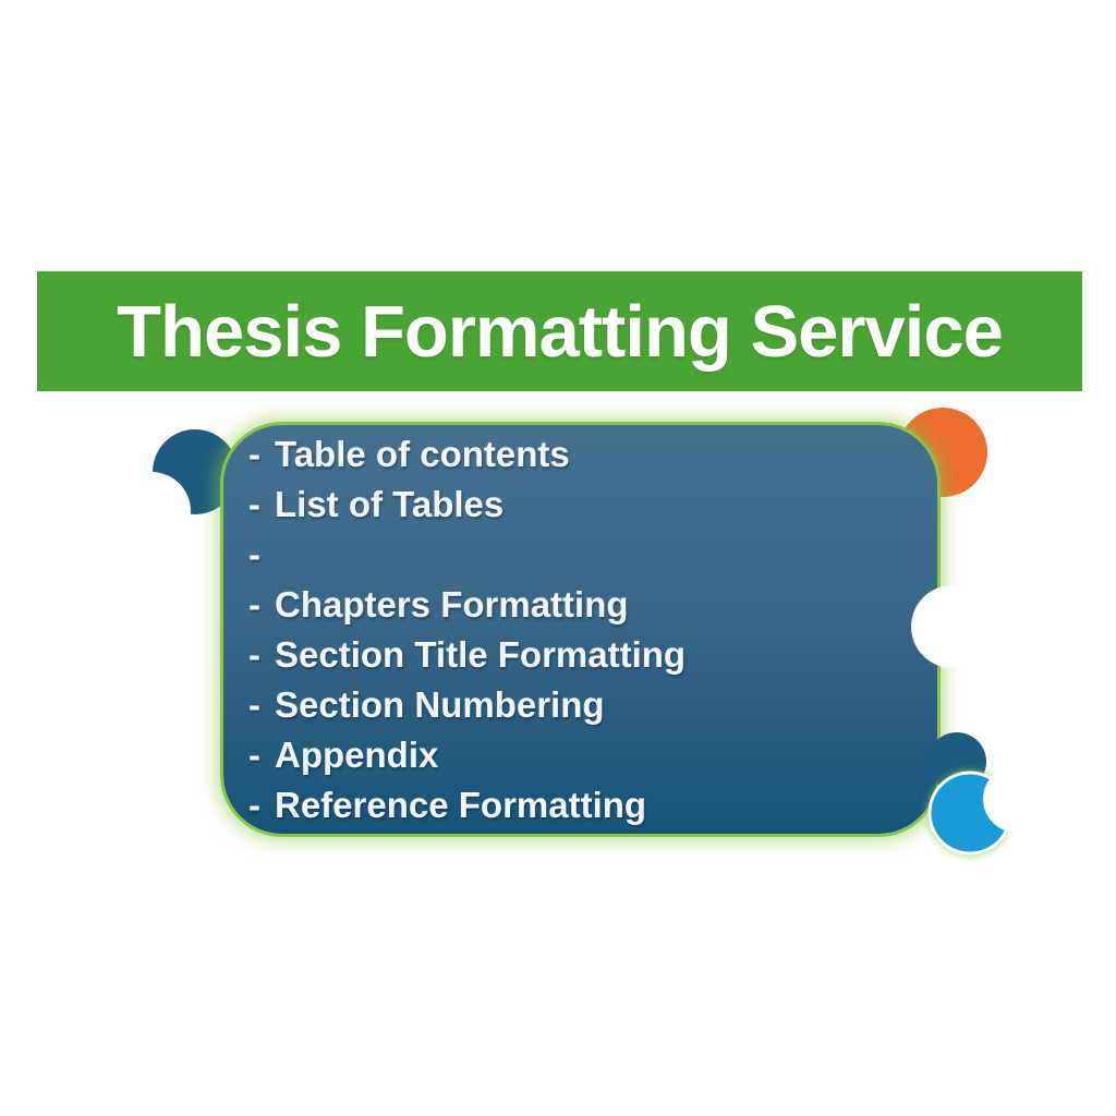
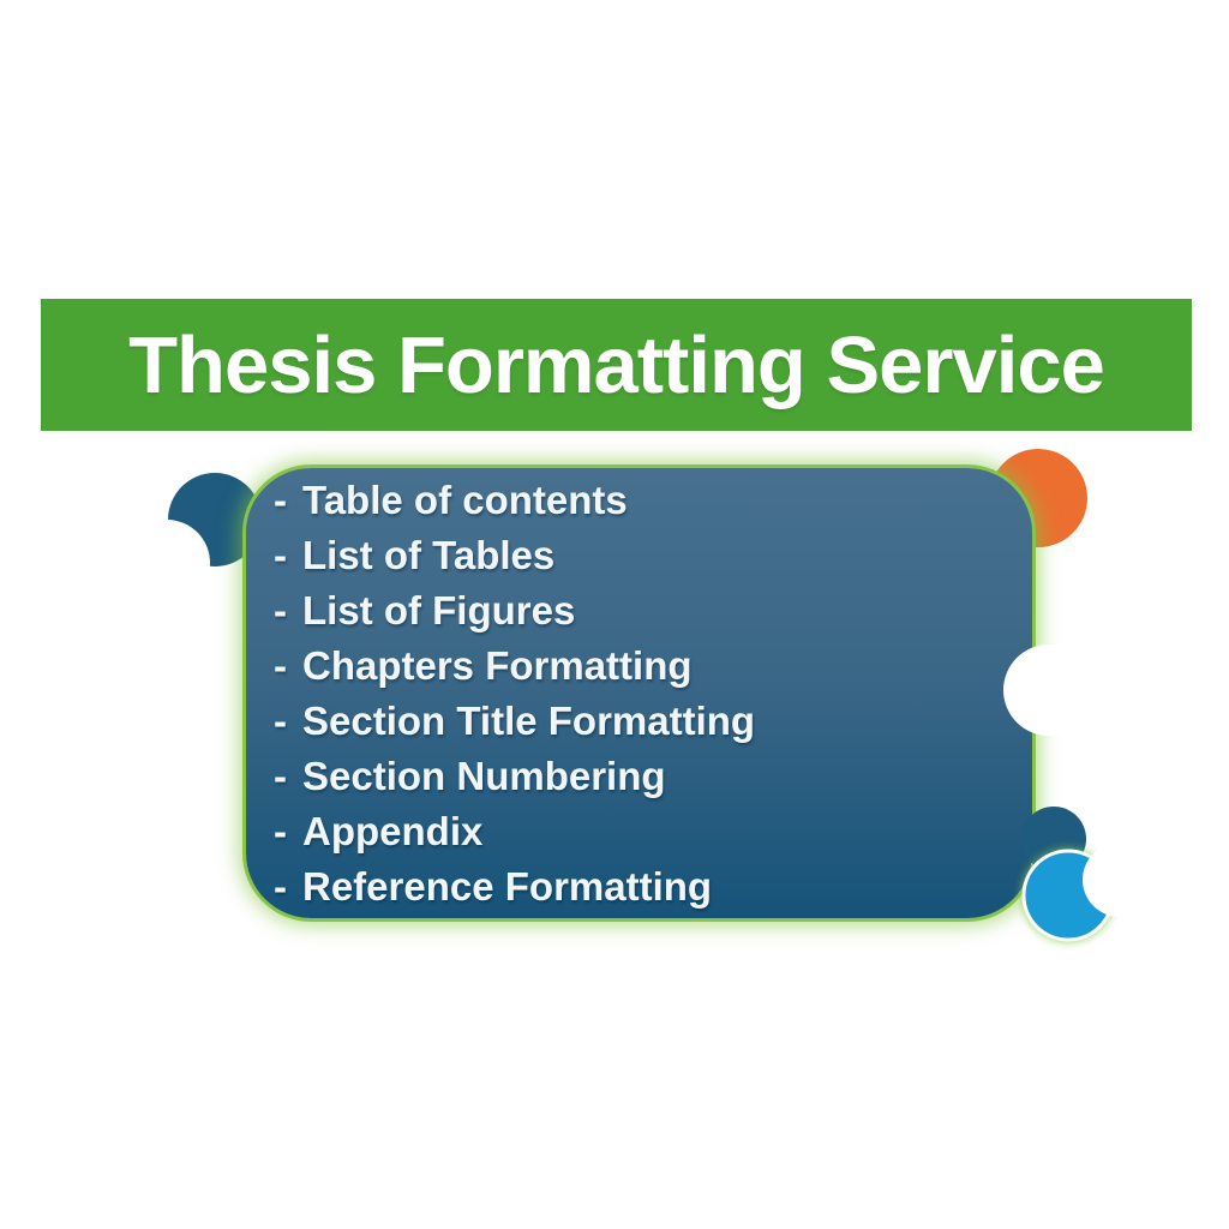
  Thesis Formatting Service
  -
  Table of contents
  -
  List of Tables
  -
+ List of Figures
  -
  Chapters Formatting
  -
  Section Title Formatting
  -
  Section Numbering
  -
  Appendix
  -
  Reference Formatting
